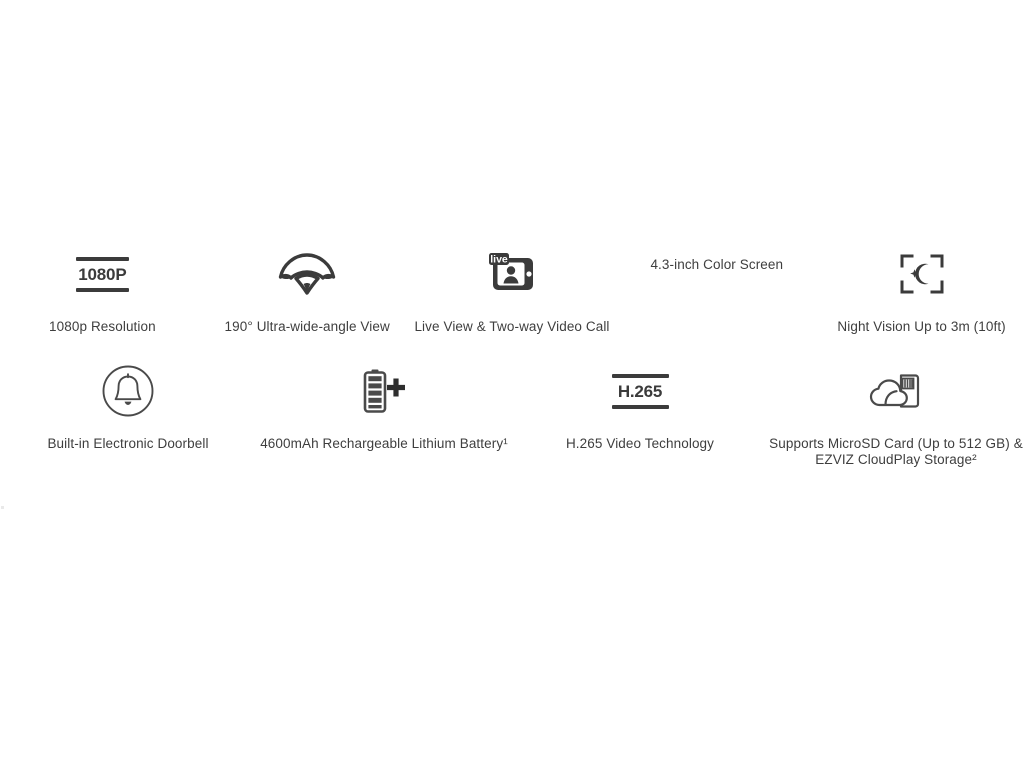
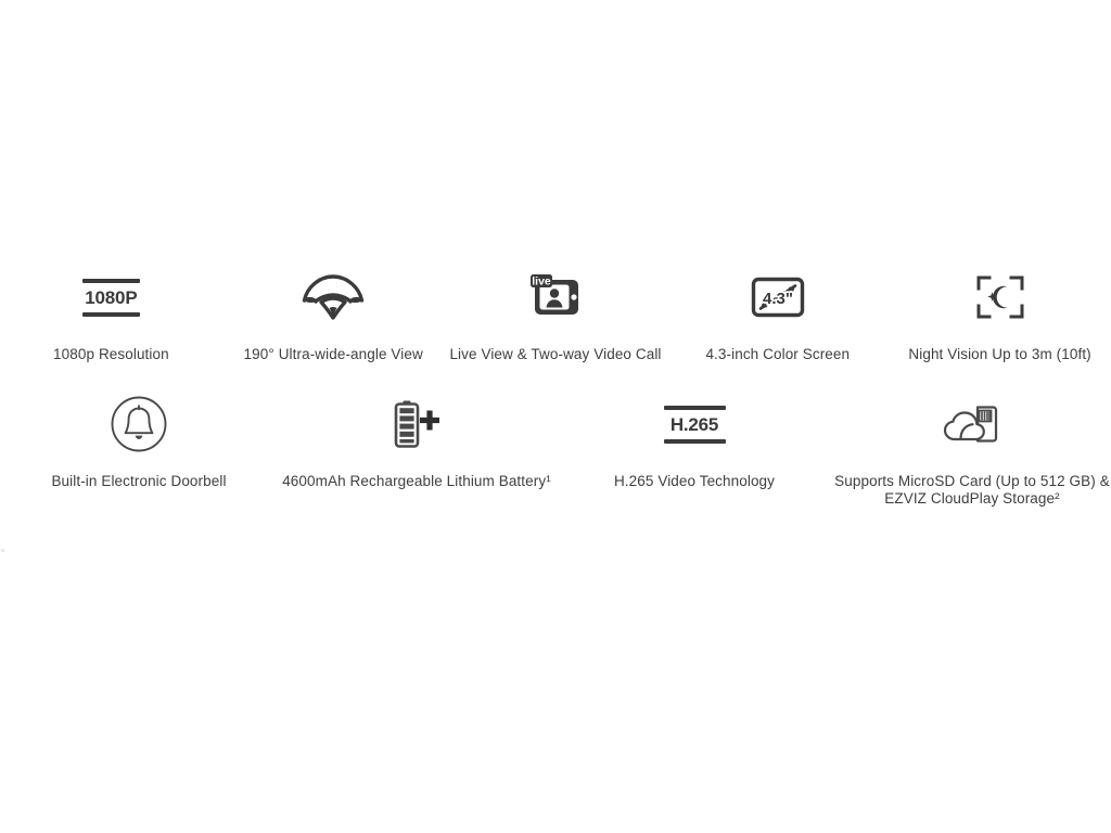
  1080P
  1080p Resolution
  190° Ultra-wide-angle View
  live
  Live View & Two-way Video Call
+ 4.3"
  4.3-inch Color Screen
  Night Vision Up to 3m (10ft)
  Built-in Electronic Doorbell
  4600mAh Rechargeable Lithium Battery¹
  H.265
  H.265 Video Technology
  Supports MicroSD Card (Up to 512 GB) &
  EZVIZ CloudPlay Storage²
